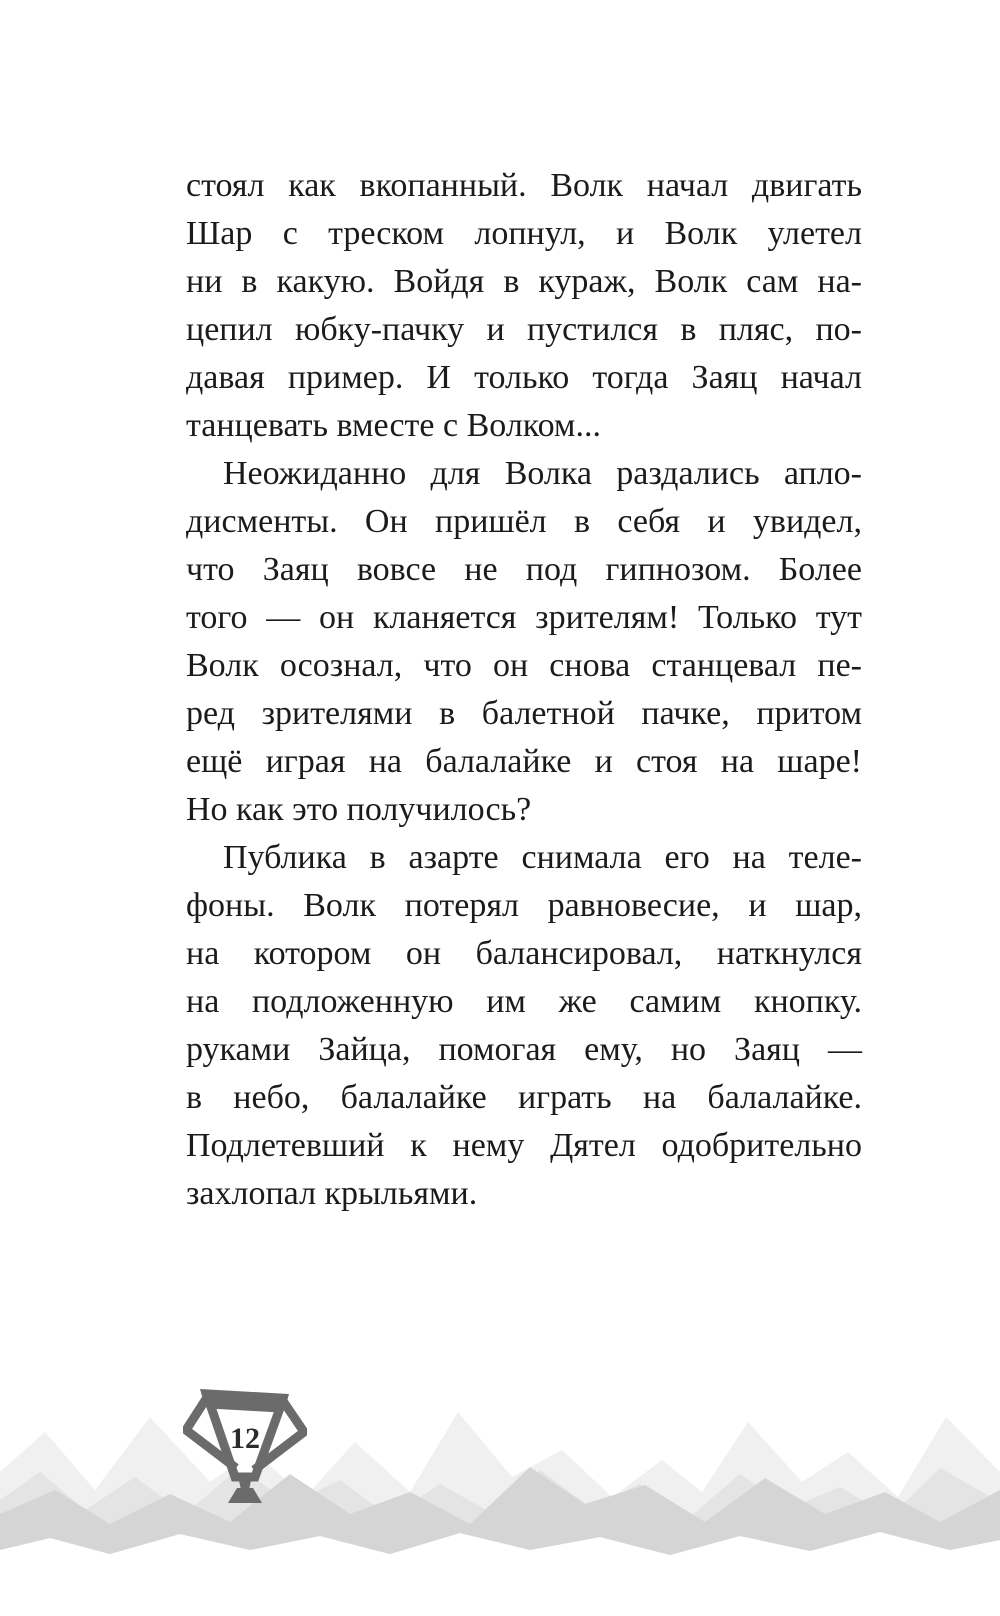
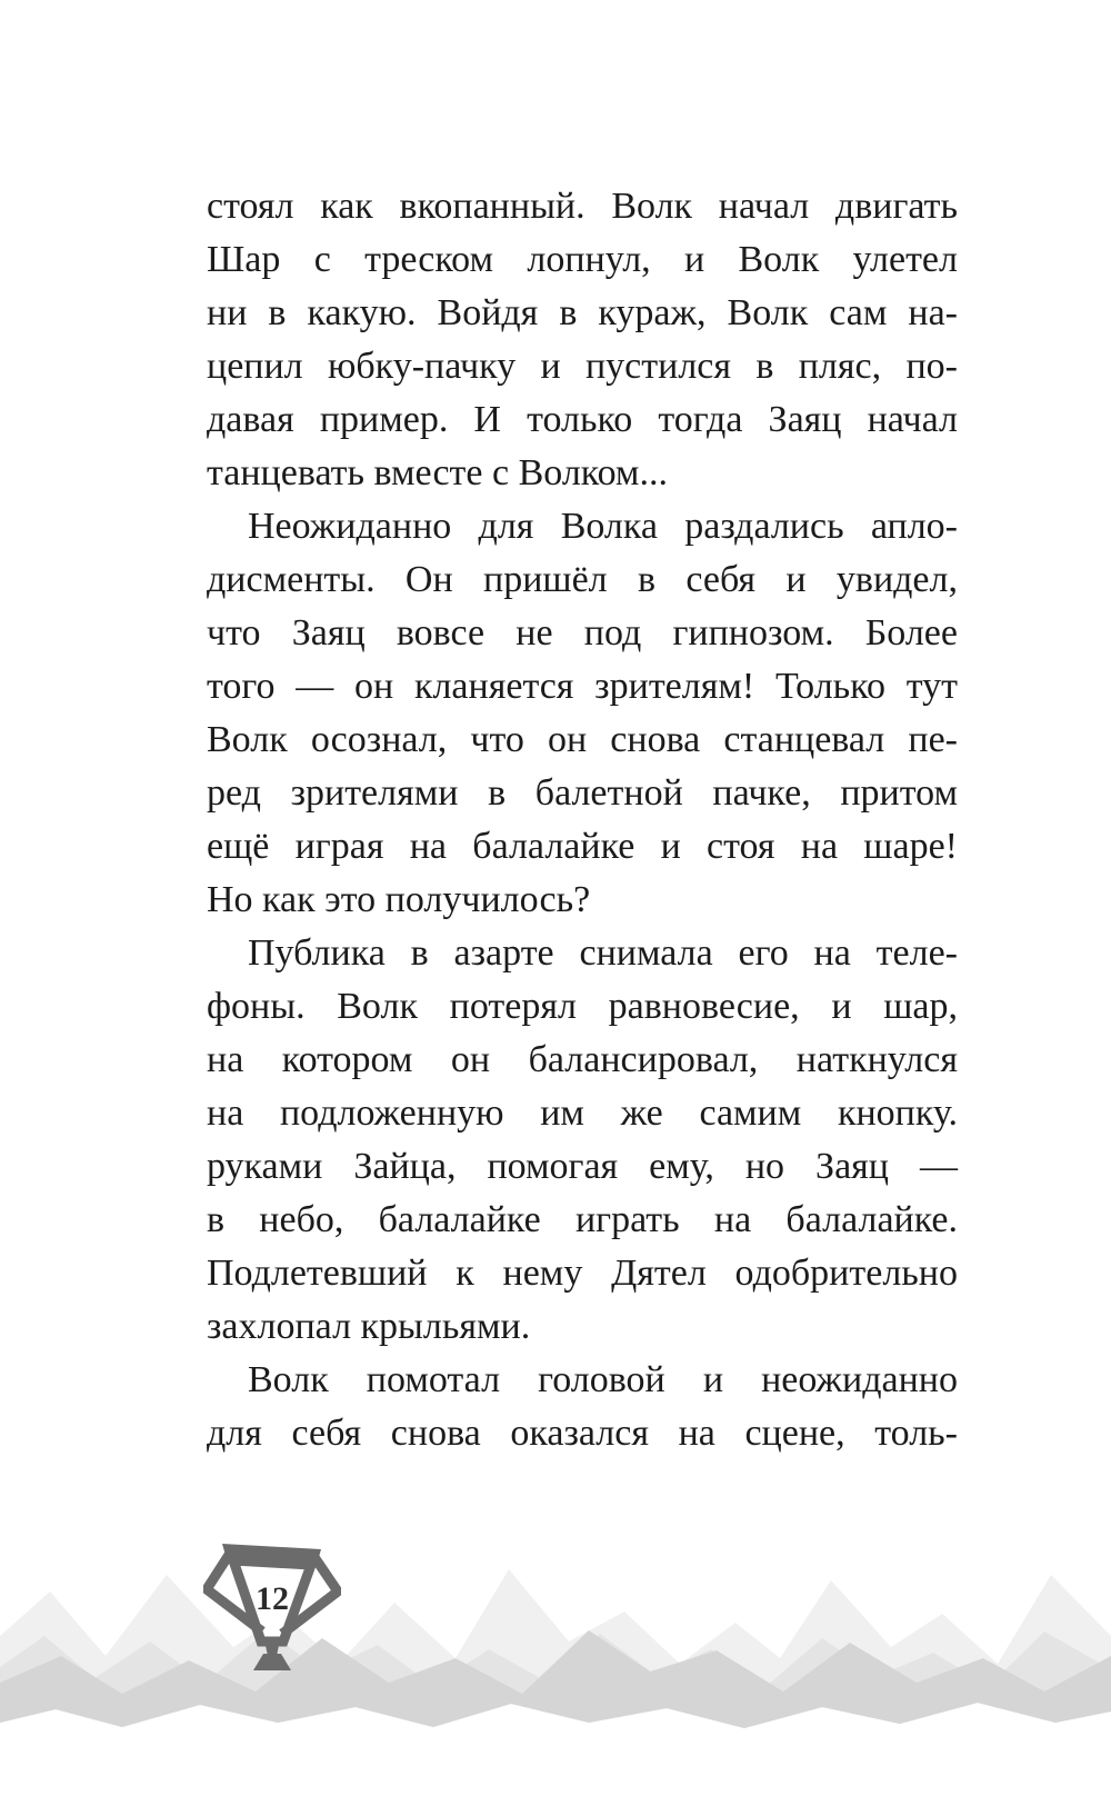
  12
  стоял как вкопанный. Волк начал двигать
  Шар с треском лопнул, и Волк улетел
  ни в какую. Войдя в кураж, Волк сам на-
  цепил юбку-пачку и пустился в пляс, по-
  давая пример. И только тогда Заяц начал
  танцевать вместе с Волком...
  Неожиданно для Волка раздались апло-
  дисменты. Он пришёл в себя и увидел,
  что Заяц вовсе не под гипнозом. Более
  того — он кланяется зрителям! Только тут
  Волк осознал, что он снова станцевал пе-
  ред зрителями в балетной пачке, притом
  ещё играя на балалайке и стоя на шаре!
  Но как это получилось?
  Публика в азарте снимала его на теле-
  фоны. Волк потерял равновесие, и шар,
  на котором он балансировал, наткнулся
  на подложенную им же самим кнопку.
  руками Зайца, помогая ему, но Заяц —
  в небо, балалайке играть на балалайке.
  Подлетевший к нему Дятел одобрительно
  захлопал крыльями.
+ Волк помотал головой и неожиданно
+ для себя снова оказался на сцене, толь-
